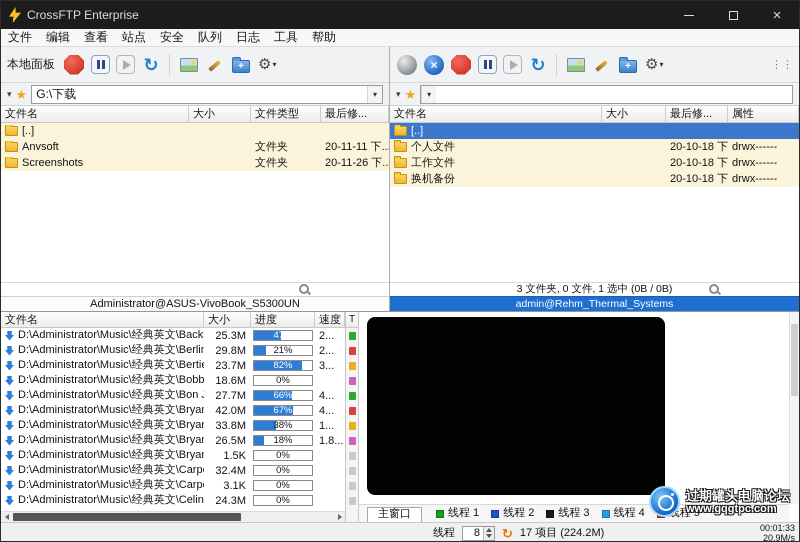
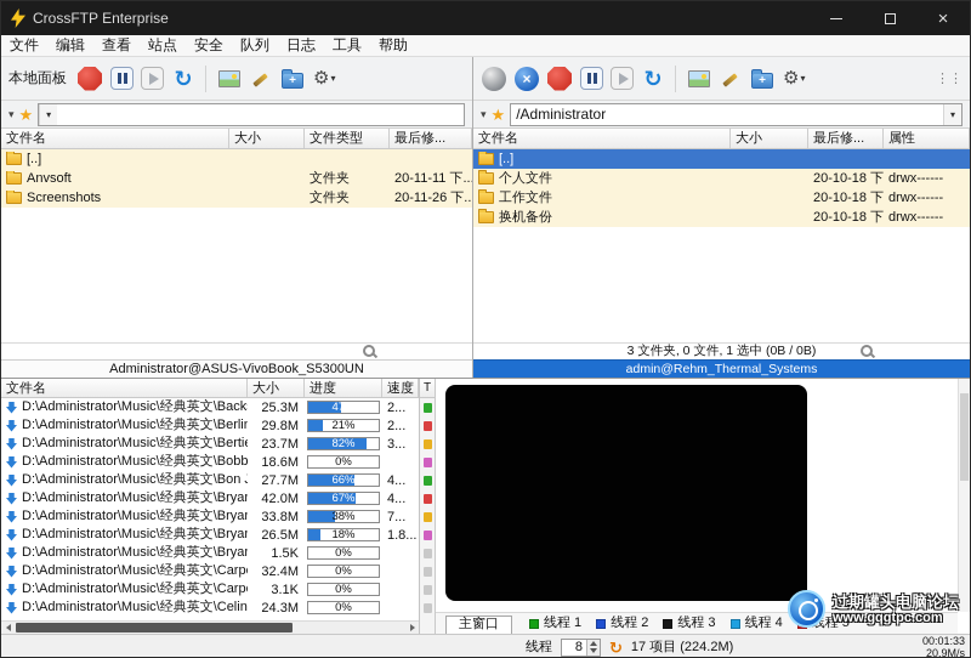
  CrossFTP Enterprise
  ×
  文件
  编辑
  查看
  站点
  安全
  队列
  日志
  工具
  帮助
  本地面板
  ↻
  ⚙
  ▾
  ▾
  ★
- G:\下载
  ▾
  文件名
  大小
  文件类型
  最后修...
  [..]
  Anvsoft
  文件夹
  20-11-11 下..
  Screenshots
  文件夹
  20-11-26 下..
  Administrator@ASUS-VivoBook_S5300UN
  ×
  ↻
  ⚙
  ▾
  ⋮⋮
  ▾
  ★
+ /Administrator
  ▾
  文件名
  大小
  最后修...
  属性
  [..]
  个人文件
  20-10-18 下
  drwx------
  工作文件
  20-10-18 下
  drwx------
  换机备份
  20-10-18 下
  drwx------
  3 文件夹, 0 文件, 1 选中 (0B / 0B)
  admin@Rehm_Thermal_Systems
  文件名
  大小
  进度
  速度
  D:\Administrator\Music\经典英文\Back
  25.3M
  47%
  2...
  D:\Administrator\Music\经典英文\Berlin
  29.8M
  21%
  2...
  D:\Administrator\Music\经典英文\Berti
  23.7M
  82%
  3...
  D:\Administrator\Music\经典英文\Bobb
  18.6M
  0%
  D:\Administrator\Music\经典英文\Bon
  27.7M
  66%
  4...
  D:\Administrator\Music\经典英文\Brya
  42.0M
  67%
  4...
  D:\Administrator\Music\经典英文\Brya
  33.8M
  38%
- 1...
+ 7...
  D:\Administrator\Music\经典英文\Brya
  26.5M
  18%
  1.8...
  D:\Administrator\Music\经典英文\Brya
  1.5K
  0%
  D:\Administrator\Music\经典英文\Carp
  32.4M
  0%
  D:\Administrator\Music\经典英文\Carp
  3.1K
  0%
  D:\Administrator\Music\经典英文\Celin
  24.3M
  0%
  T
  主窗口
  线程 1
  线程 2
  线程 3
  线程 4
  线程
  8
  ↻
  17 项目 (224.2M)
  00:01:33
  20.9M/s
  过期罐头电脑论坛
  www.gqgtpc.com
